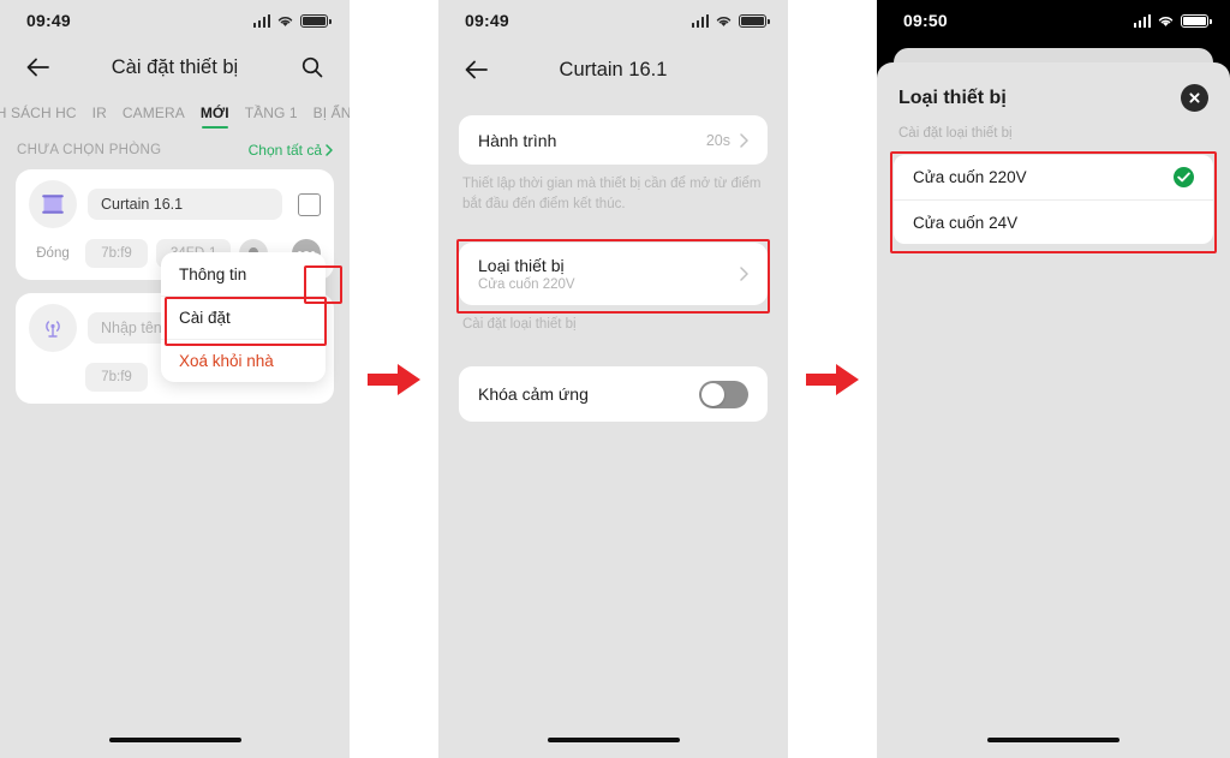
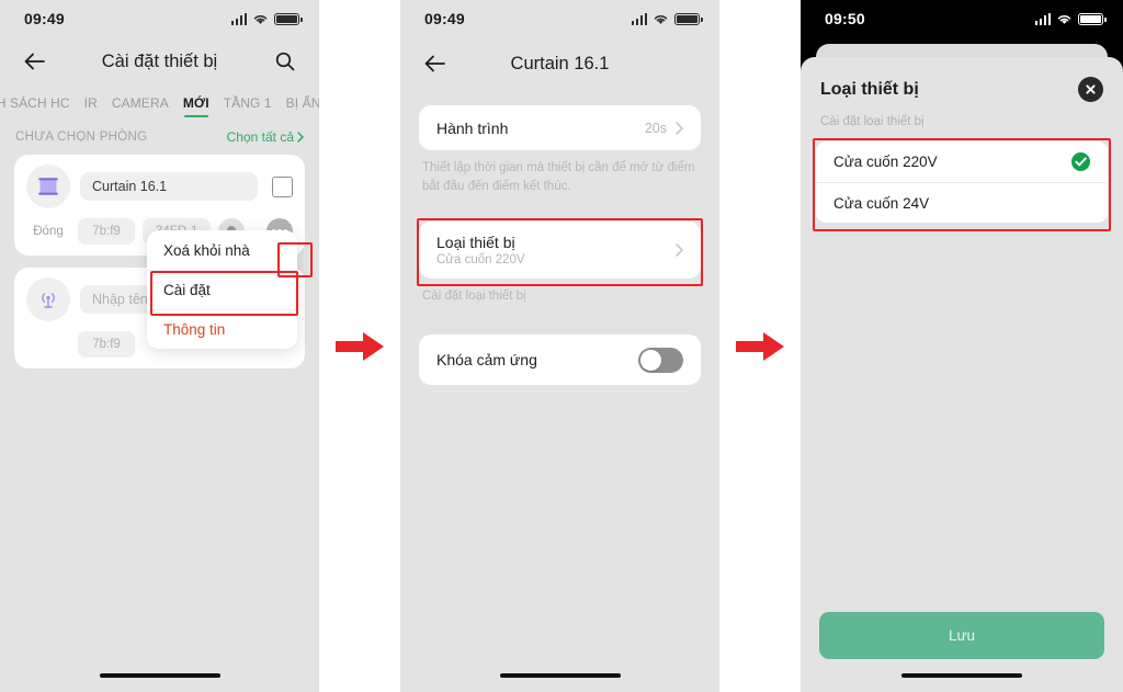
  09:49
  Cài đặt thiết bị
  H SÁCH HC
  IR
  CAMERA
  MỚI
  TẦNG 1
  BỊ ẨN
  CHƯA CHỌN PHÒNG
  Chọn tất cả
  Curtain 16.1
  Đóng
  7b:f9
  Nhập tên
  7b:f9
- Thông tin
+ Xoá khỏi nhà
  Cài đặt
- Xoá khỏi nhà
+ Thông tin
  09:49
  Curtain 16.1
  Hành trình
  20s
  Thiết lập thời gian mà thiết bị cần để mở từ điểm bắt đầu đến điểm kết thúc.
  Loại thiết bị
  Cửa cuốn 220V
  Cài đặt loại thiết bị
  Khóa cảm ứng
  09:50
  Loại thiết bị
  Cài đặt loại thiết bị
  Cửa cuốn 220V
  Cửa cuốn 24V
+ Lưu
